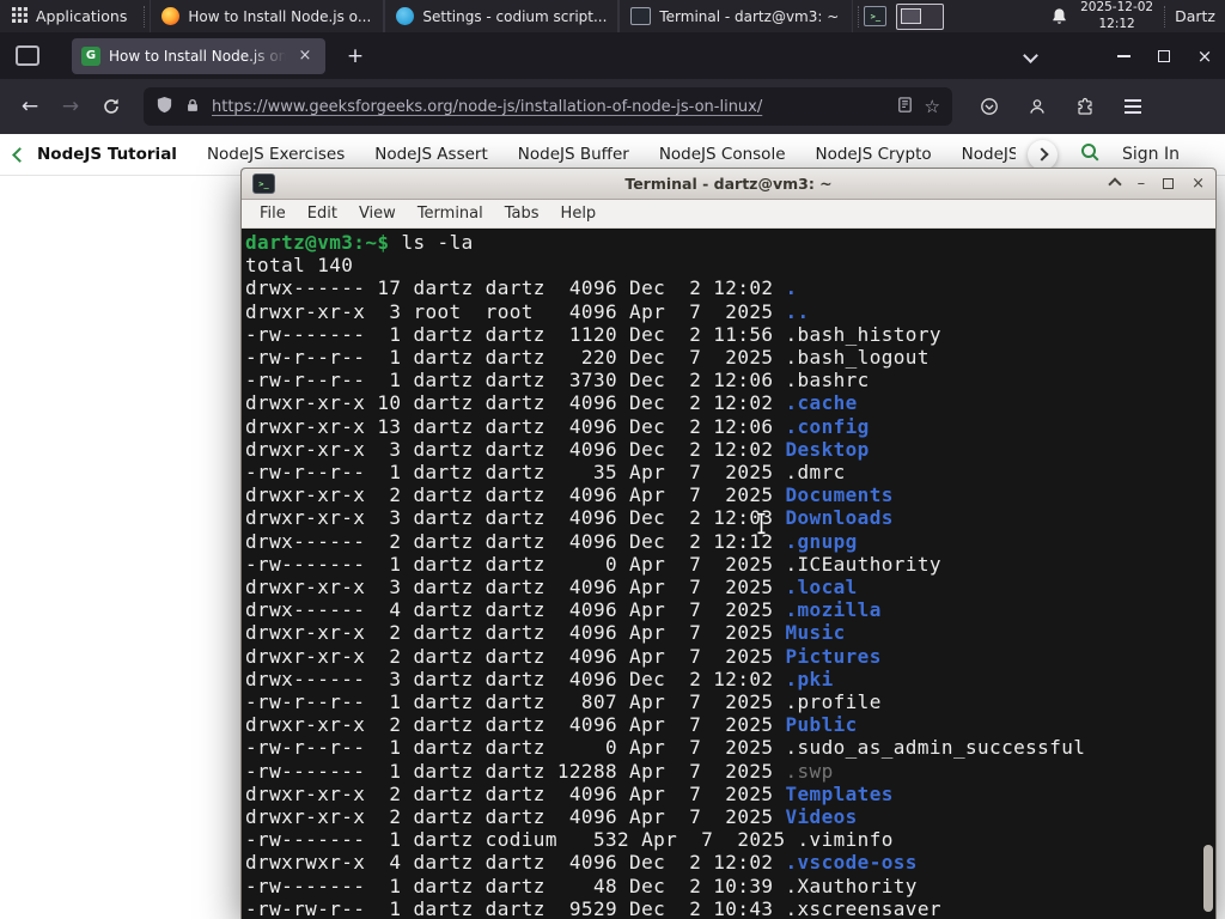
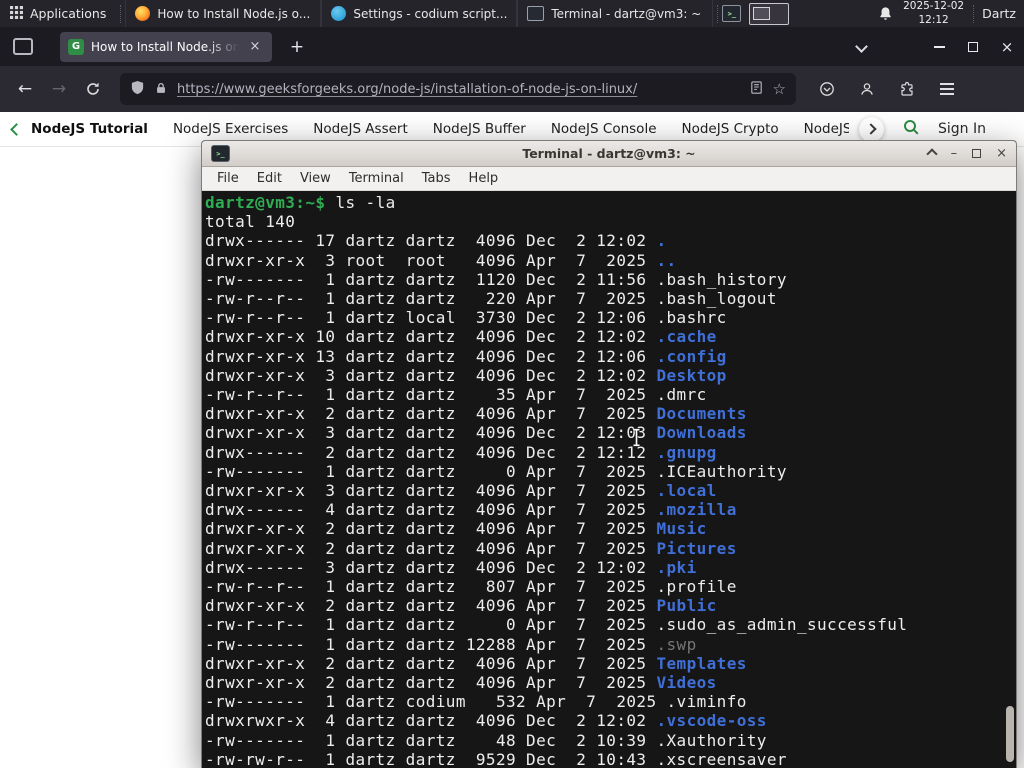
  Applications
  How to Install Node.js o...
  Settings - codium script...
  Terminal - dartz@vm3: ~
  >_
  2025-12-02
  12:12
  Dartz
  G
  How to Install Node.js on
  ×
  +
  ×
  ←
  →
  https://www.geeksforgeeks.org/node-js/installation-of-node-js-on-linux/
  ☆
  NodeJS Tutorial
  NodeJS Exercises
  NodeJS Assert
  NodeJS Buffer
  NodeJS Console
  NodeJS Crypto
  Sign In
  >_
  Terminal - dartz@vm3: ~
  –
  ×
  File
  Edit
  View
  Terminal
  Tabs
  Help
  dartz@vm3:~$ ls -la
  total 140
  drwx------ 17 dartz dartz 4096 Dec 2 12:02 .
  drwxr-xr-x 3 root root 4096 Apr 7 2025 ..
  -rw------- 1 dartz dartz 1120 Dec 2 11:56 .bash_history
- -rw-r--r-- 1 dartz dartz 220 Dec 7 2025 .bash_logout
+ -rw-r--r-- 1 dartz dartz 220 Apr 7 2025 .bash_logout
- -rw-r--r-- 1 dartz dartz 3730 Dec 2 12:06 .bashrc
+ -rw-r--r-- 1 dartz local 3730 Dec 2 12:06 .bashrc
  drwxr-xr-x 10 dartz dartz 4096 Dec 2 12:02 .cache
  drwxr-xr-x 13 dartz dartz 4096 Dec 2 12:06 .config
  drwxr-xr-x 3 dartz dartz 4096 Dec 2 12:02 Desktop
  -rw-r--r-- 1 dartz dartz 35 Apr 7 2025 .dmrc
  drwxr-xr-x 2 dartz dartz 4096 Apr 7 2025 Documents
  drwxr-xr-x 3 dartz dartz 4096 Dec 2 12:03 Downloads
  drwx------ 2 dartz dartz 4096 Dec 2 12:12 .gnupg
  -rw------- 1 dartz dartz 0 Apr 7 2025 .ICEauthority
  drwxr-xr-x 3 dartz dartz 4096 Apr 7 2025 .local
  drwx------ 4 dartz dartz 4096 Apr 7 2025 .mozilla
  drwxr-xr-x 2 dartz dartz 4096 Apr 7 2025 Music
  drwxr-xr-x 2 dartz dartz 4096 Apr 7 2025 Pictures
  drwx------ 3 dartz dartz 4096 Dec 2 12:02 .pki
  -rw-r--r-- 1 dartz dartz 807 Apr 7 2025 .profile
  drwxr-xr-x 2 dartz dartz 4096 Apr 7 2025 Public
  -rw-r--r-- 1 dartz dartz 0 Apr 7 2025 .sudo_as_admin_successful
  -rw------- 1 dartz dartz 12288 Apr 7 2025 .swp
  drwxr-xr-x 2 dartz dartz 4096 Apr 7 2025 Templates
  drwxr-xr-x 2 dartz dartz 4096 Apr 7 2025 Videos
  -rw------- 1 dartz codium 532 Apr 7 2025 .viminfo
  drwxrwxr-x 4 dartz dartz 4096 Dec 2 12:02 .vscode-oss
  -rw------- 1 dartz dartz 48 Dec 2 10:39 .Xauthority
  -rw-rw-r-- 1 dartz dartz 9529 Dec 2 10:43 .xscreensaver
